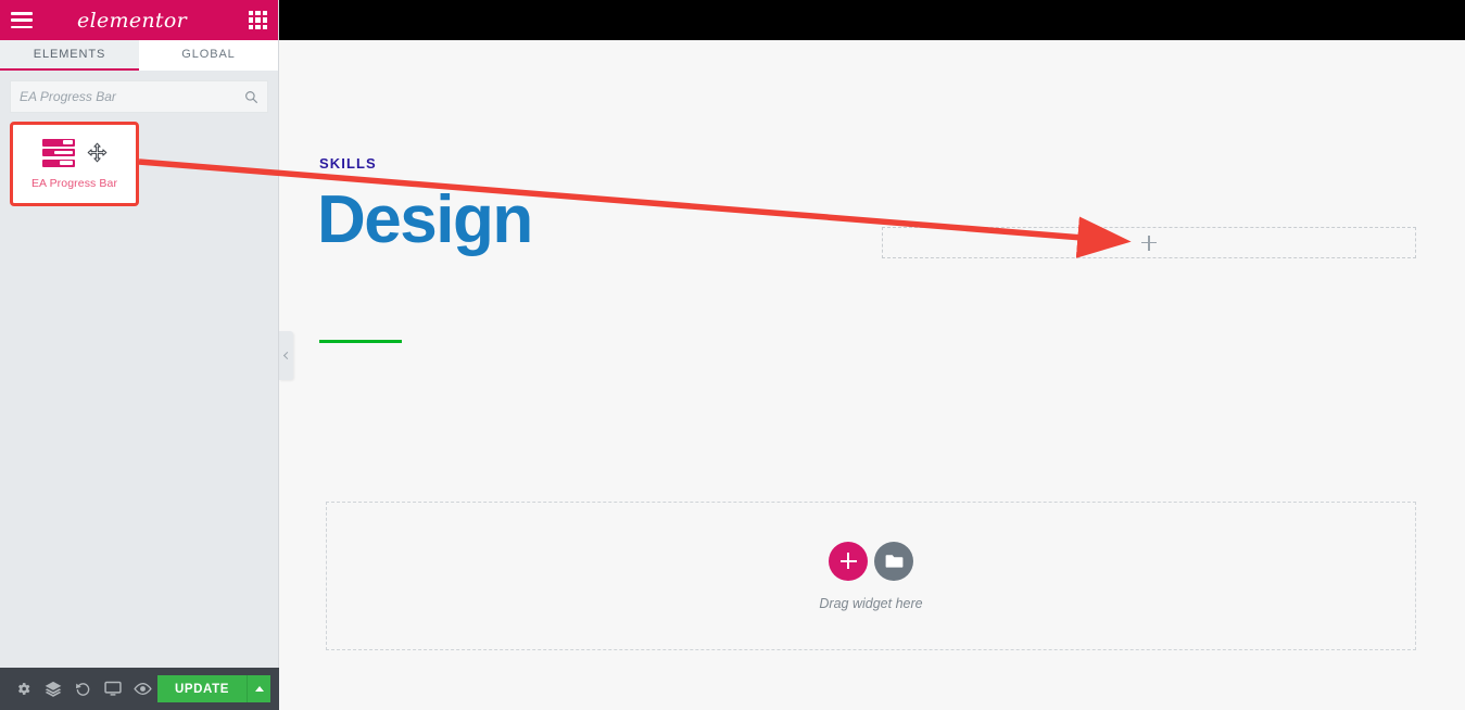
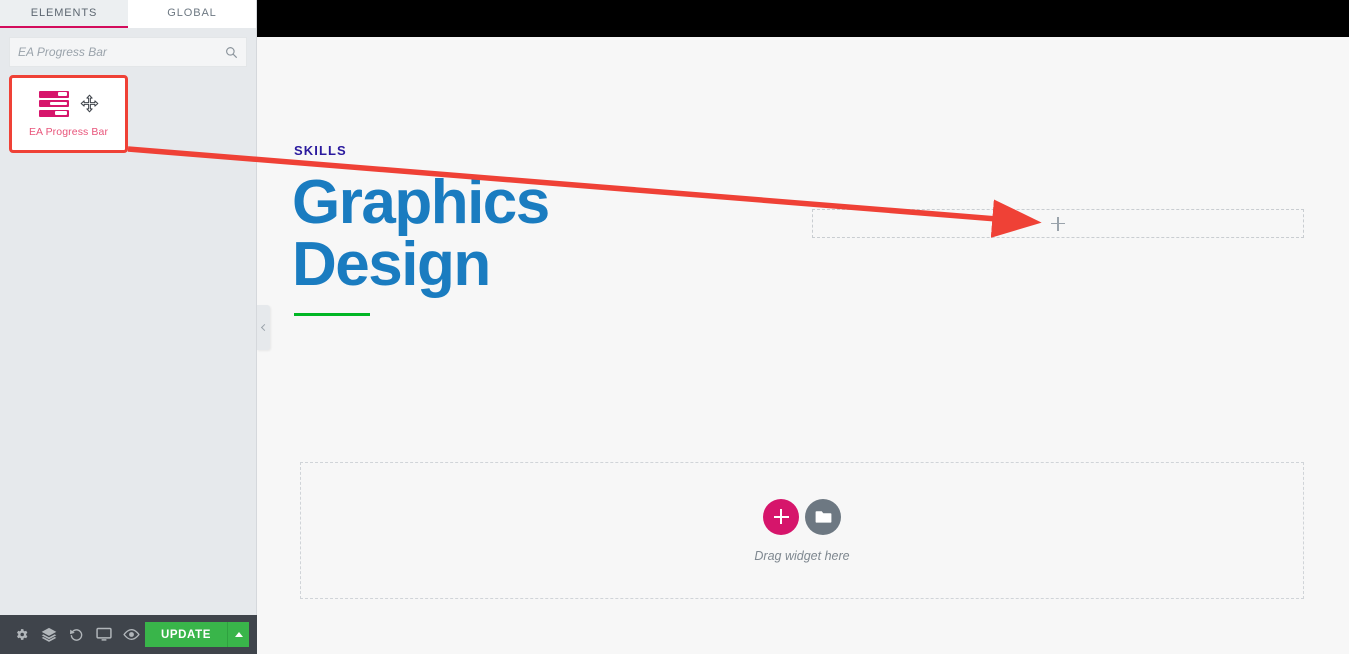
  SKILLS
+ Graphics
  Design
  Drag widget here
- elementor
  ELEMENTS
  GLOBAL
  EA Progress Bar
  EA Progress Bar
  UPDATE
